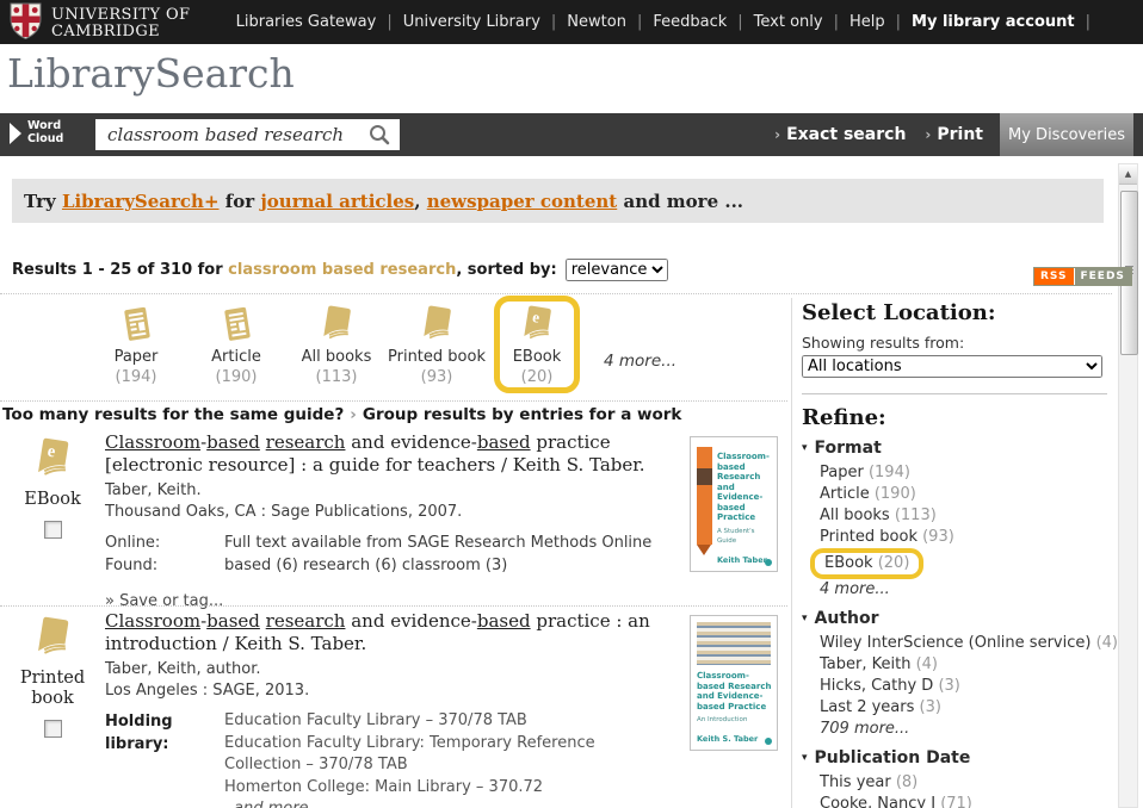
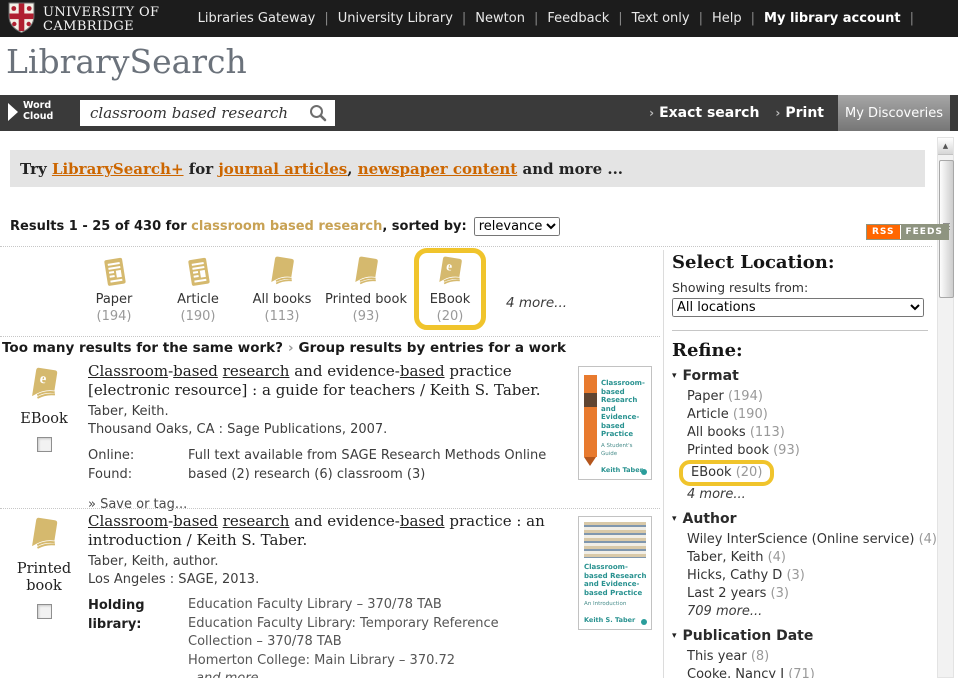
  UNIVERSITY OF
  CAMBRIDGE
  Libraries Gateway
  |
  University Library
  |
  Newton
  |
  Feedback
  |
  Text only
  |
  Help
  |
  My library account
  |
  LibrarySearch
  Word Cloud
  classroom based research
  › Exact search
  › Print
  My Discoveries
  ▲
  Try LibrarySearch+ for journal articles, newspaper content and more ...
- Results 1 - 25 of 310 for
+ Results 1 - 25 of 430 for
  classroom based research
  , sorted by:
  relevance
  RSS
  FEEDS
  Paper
  (194)
  Article
  (190)
  All books
  (113)
  Printed book
  (93)
  EBook
  (20)
  4 more...
- Too many results for the same guide? › Group results by entries for a work
+ Too many results for the same work? › Group results by entries for a work
  EBook
  Classroom-based research and evidence-based practice [electronic resource] : a guide for teachers / Keith S. Taber.
  Taber, Keith.
  Thousand Oaks, CA : Sage Publications, 2007.
  Online:
  Full text available from SAGE Research Methods Online
  Found:
- based (6) research (6) classroom (3)
+ based (2) research (6) classroom (3)
  » Save or tag...
  Classroom-based Research and Evidence-based Practice
  Keith Tabe
  Printed book
  Classroom-based research and evidence-based practice : an introduction / Keith S. Taber.
  Taber, Keith, author.
  Los Angeles : SAGE, 2013.
  Holding library:
  Education Faculty Library – 370/78 TAB
  Education Faculty Library: Temporary Reference Collection – 370/78 TAB
  Homerton College: Main Library – 370.72
  Classroom-based Research and Evidence-based Practice
  Keith S. Taber
  Select Location:
  Showing results from:
  All locations
  Refine:
  ▾
  Format
  Paper (194)
  Article (190)
  All books (113)
  Printed book (93)
  EBook (20)
  4 more...
  ▾
  Author
  Wiley InterScience (Online service) (4)
  Taber, Keith (4)
  Hicks, Cathy D (3)
  Last 2 years (3)
  709 more...
  ▾
  Publication Date
  This year (8)
  Cooke, Nancy J (71)
